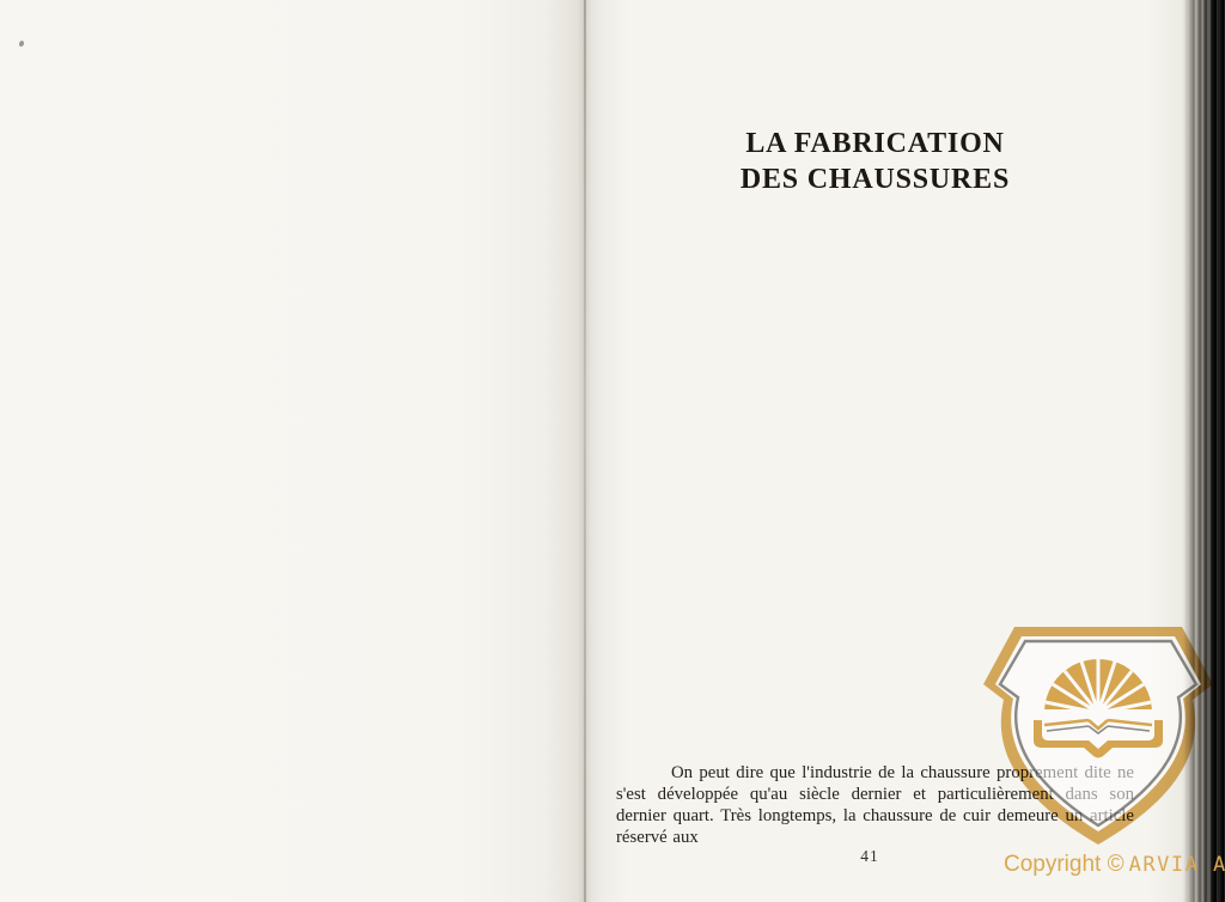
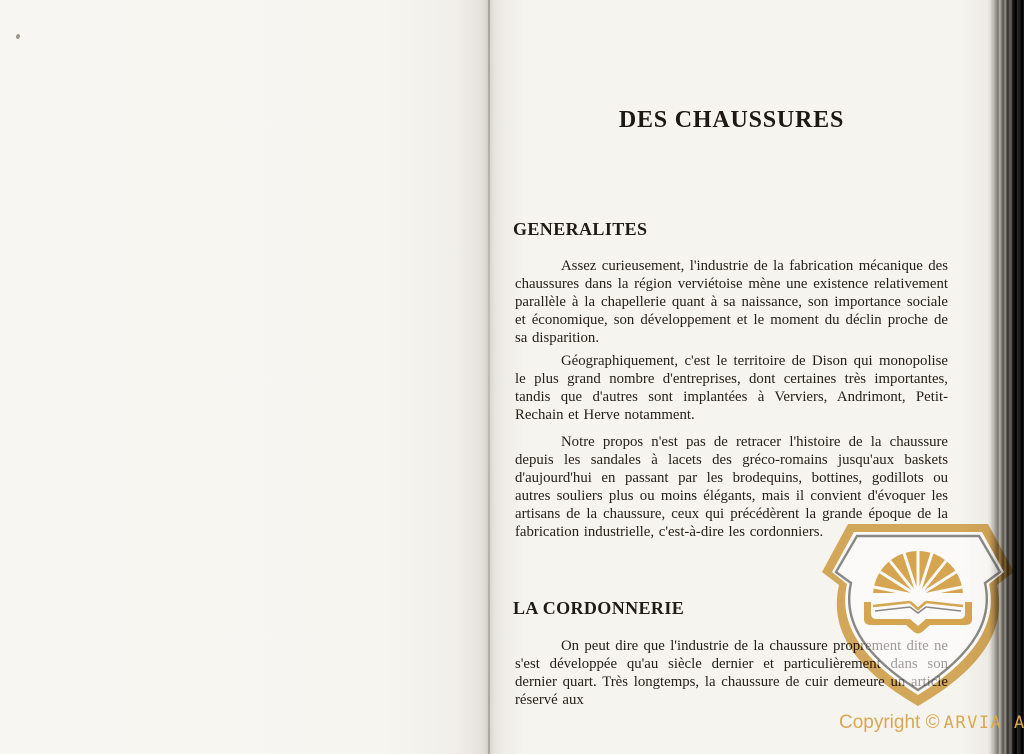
- LA FABRICATION
  DES CHAUSSURES
+ GENERALITES
+ Assez curieusement, l'industrie de la fabrication mécanique des chaussures dans la région verviétoise mène une existence relativement parallèle à la chapellerie quant à sa naissance, son importance sociale et économique, son développement et le moment du déclin proche de sa disparition.
+ Géographiquement, c'est le territoire de Dison qui monopolise le plus grand nombre d'entreprises, dont certaines très importantes, tandis que d'autres sont implantées à Verviers, Andrimont, Petit-Rechain et Herve notamment.
+ Notre propos n'est pas de retracer l'histoire de la chaussure depuis les sandales à lacets des gréco-romains jusqu'aux baskets d'aujourd'hui en passant par les brodequins, bottines, godillots ou autres souliers plus ou moins élégants, mais il convient d'évoquer les artisans de la chaussure, ceux qui précédèrent la grande époque de la fabrication industrielle, c'est-à-dire les cordonniers.
+ LA CORDONNERIE
  On peut dire que l'industrie de la chaussure prorement dite ne s'est développée qu'au siècle dernier et particulièremt dans son dernier quart. Très longtemps, la chaussure de cuir demeuren artc réservé aux
- 41
  Copyright © ARVIA A
